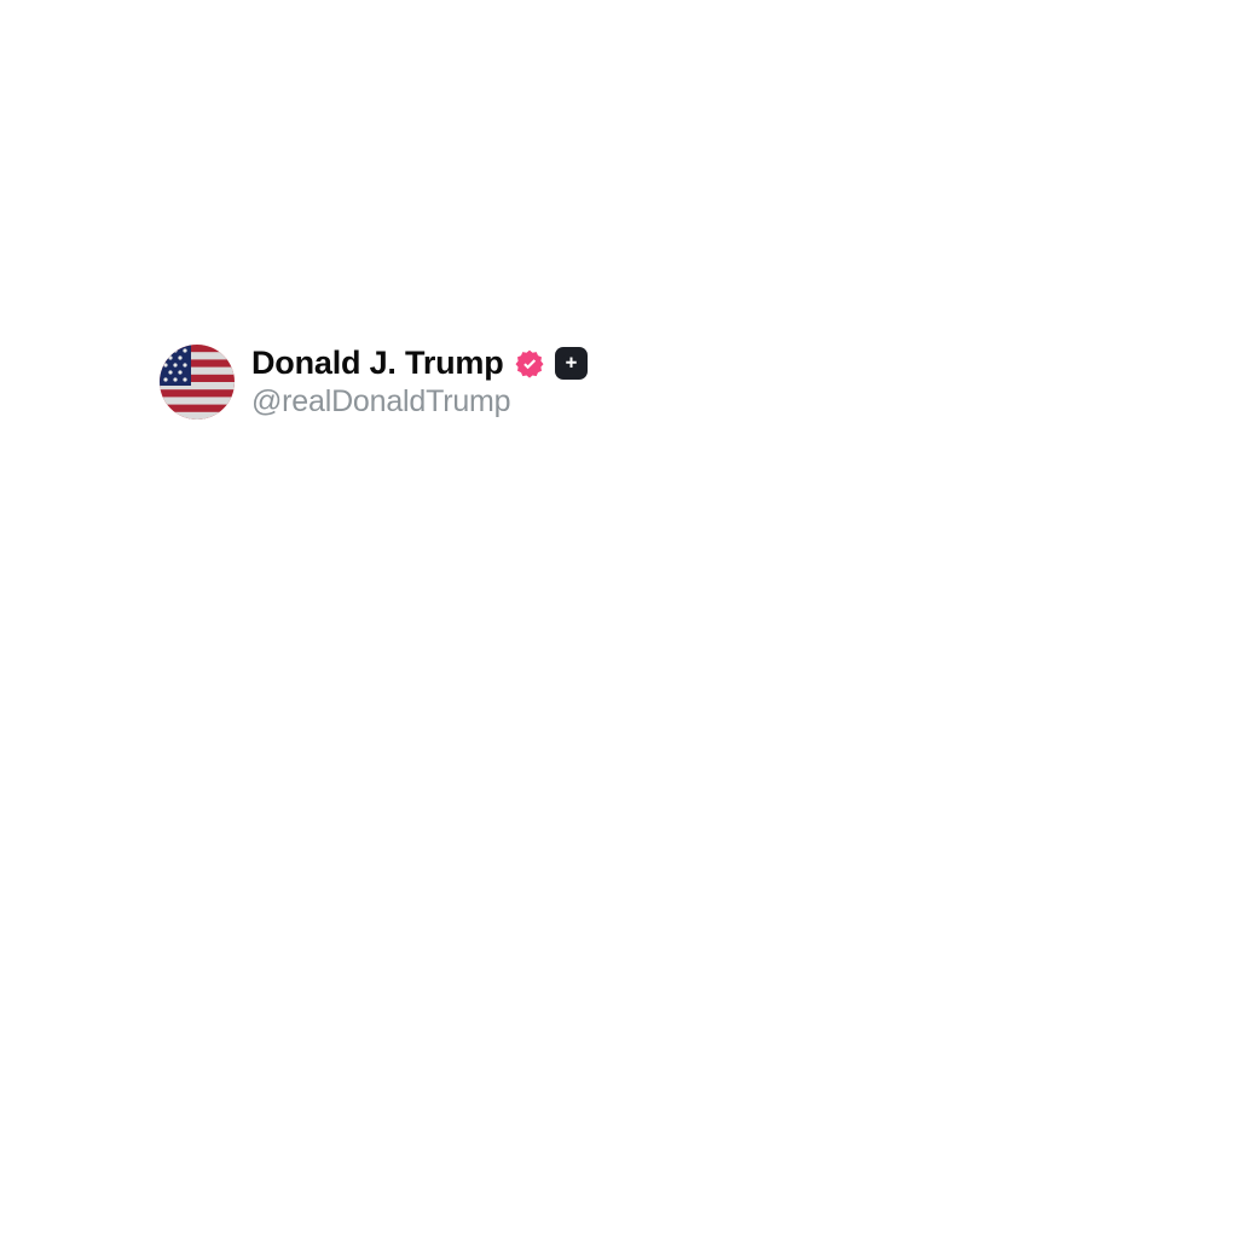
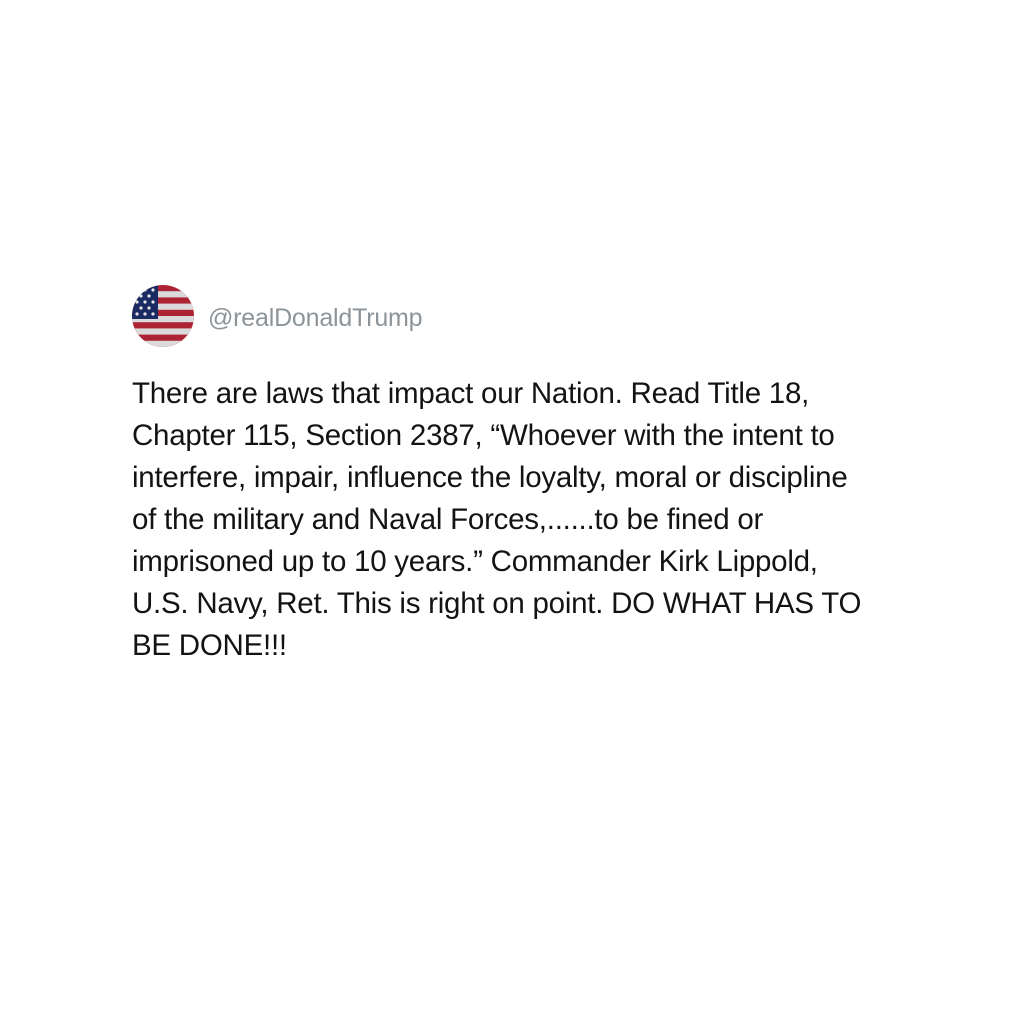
- Donald J. Trump
  @realDonaldTrump
+ There are laws that impact our Nation. Read Title 18, Chapter 115, Section 2387, “Whoever with the intent to interfere, impair, influence the loyalty, moral or discipline of the military and Naval Forces,......to be fined or imprisoned up to 10 years.” Commander Kirk Lippold, U.S. Navy, Ret. This is right on point. DO WHAT HAS TO BE DONE!!!
